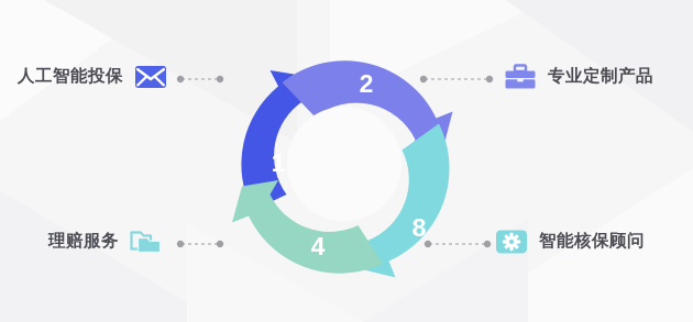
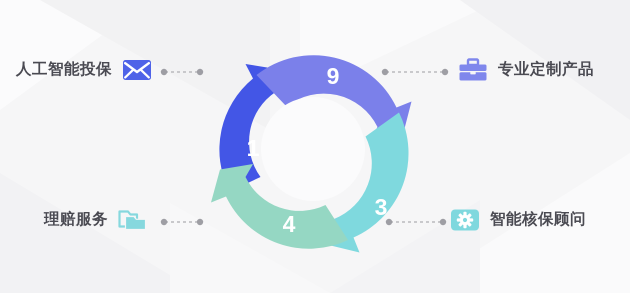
  1
- 2
+ 9
- 8
+ 3
  4
  人工智能投保
  专业定制产品
  理赔服务
  智能核保顾问
